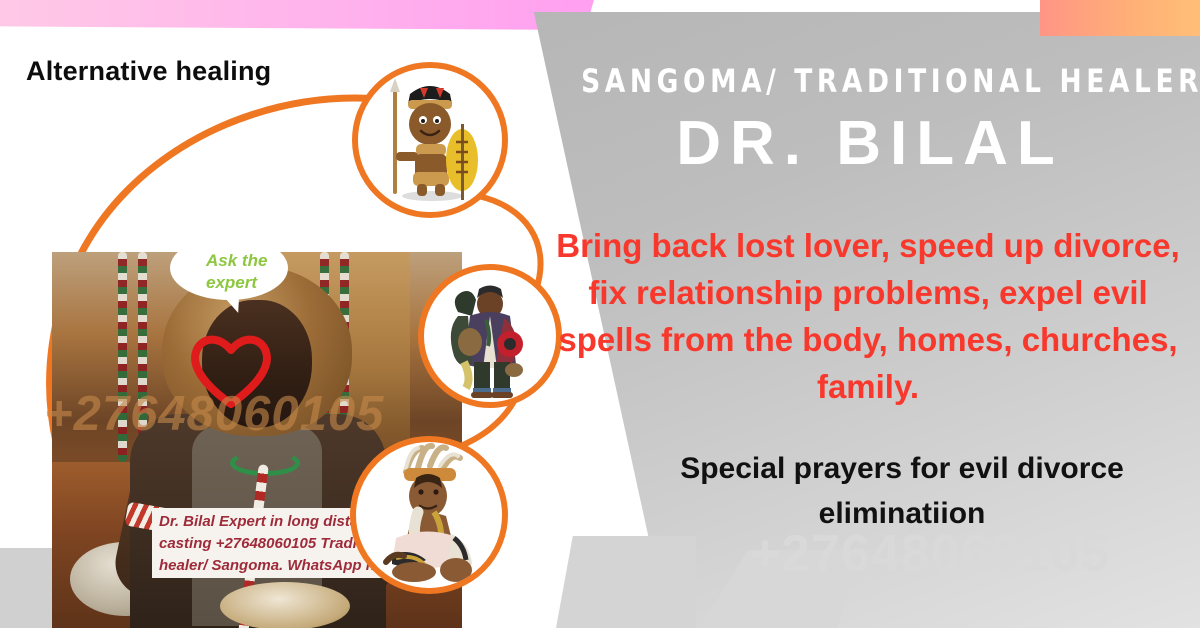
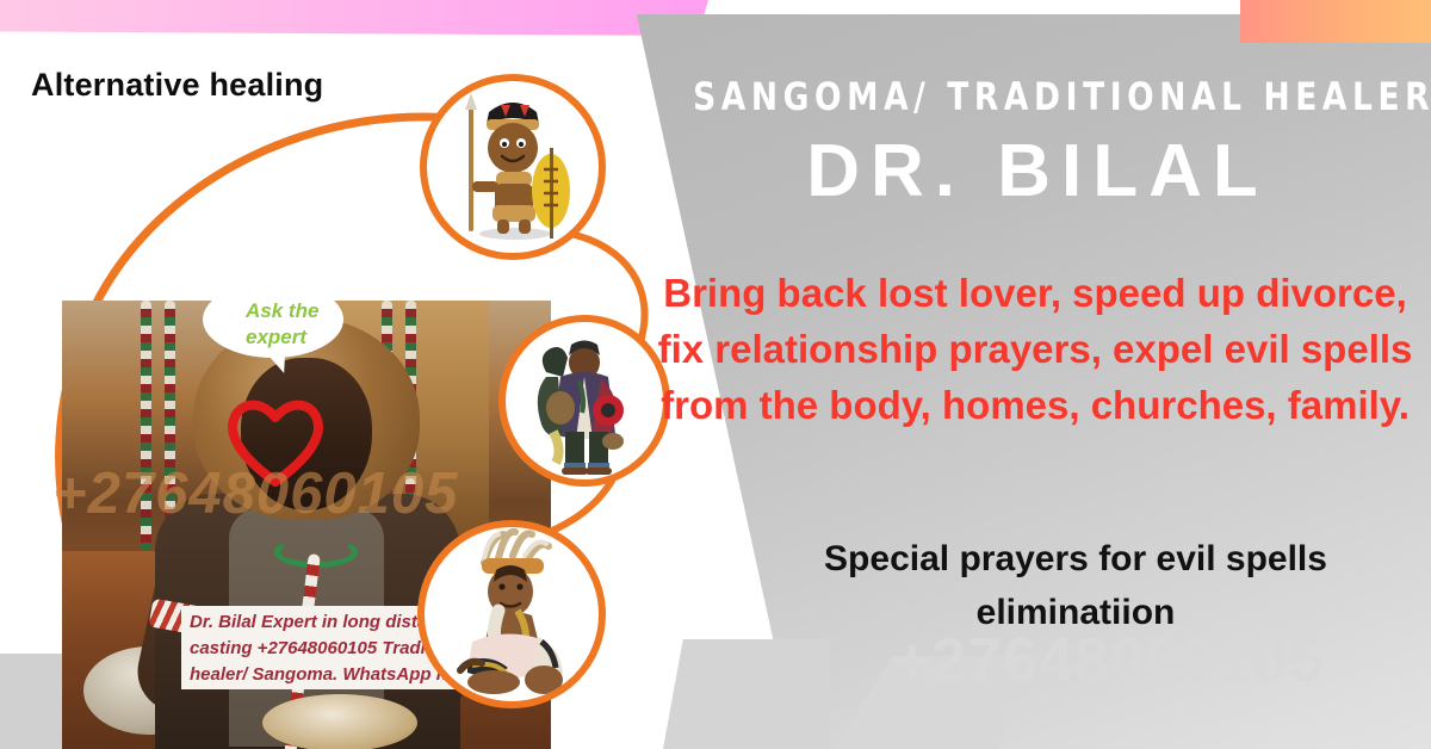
  Alternative healing
  Ask the expert
  +27648060105
  Dr. Bilal Expert in long dist
  casting +27648060105 Trad
  healer/ Sangoma. WhatsApp
  SANGOMA/ TRADITIONAL HEALER
  DR. BILAL
- Bring back lost lover, speed up divorce, fix relationship problems, expel evil spells from the body, homes, churches, family.
+ Bring back lost lover, speed up divorce, fix relationship prayers, expel evil spells from the body, homes, churches, family.
- Special prayers for evil divorce eliminatiion
+ Special prayers for evil spells eliminatiion
